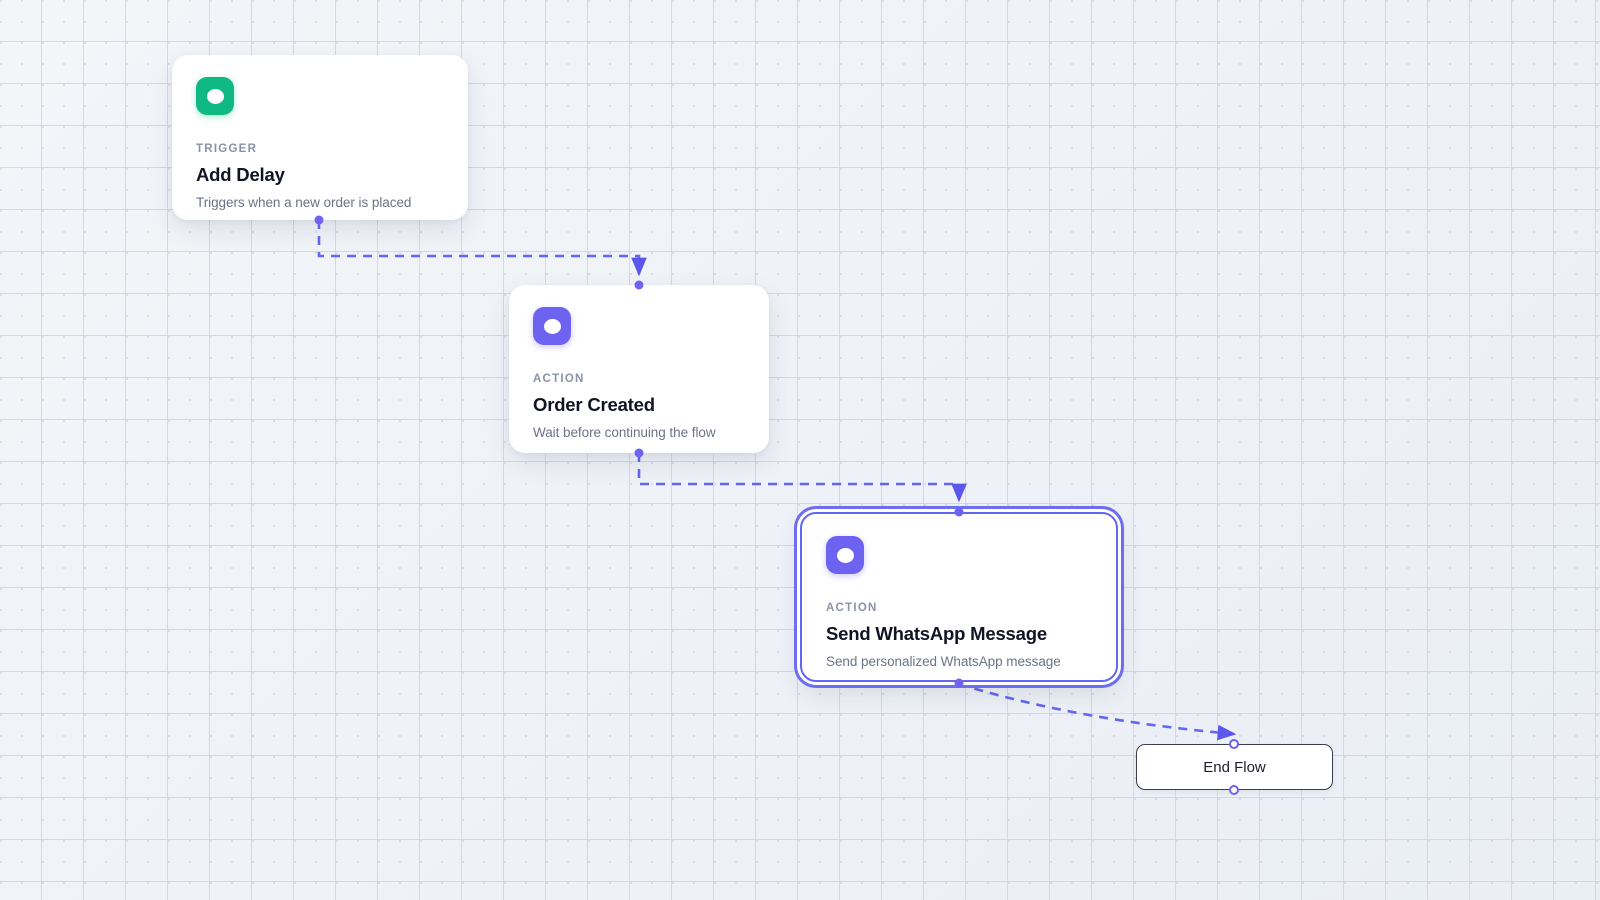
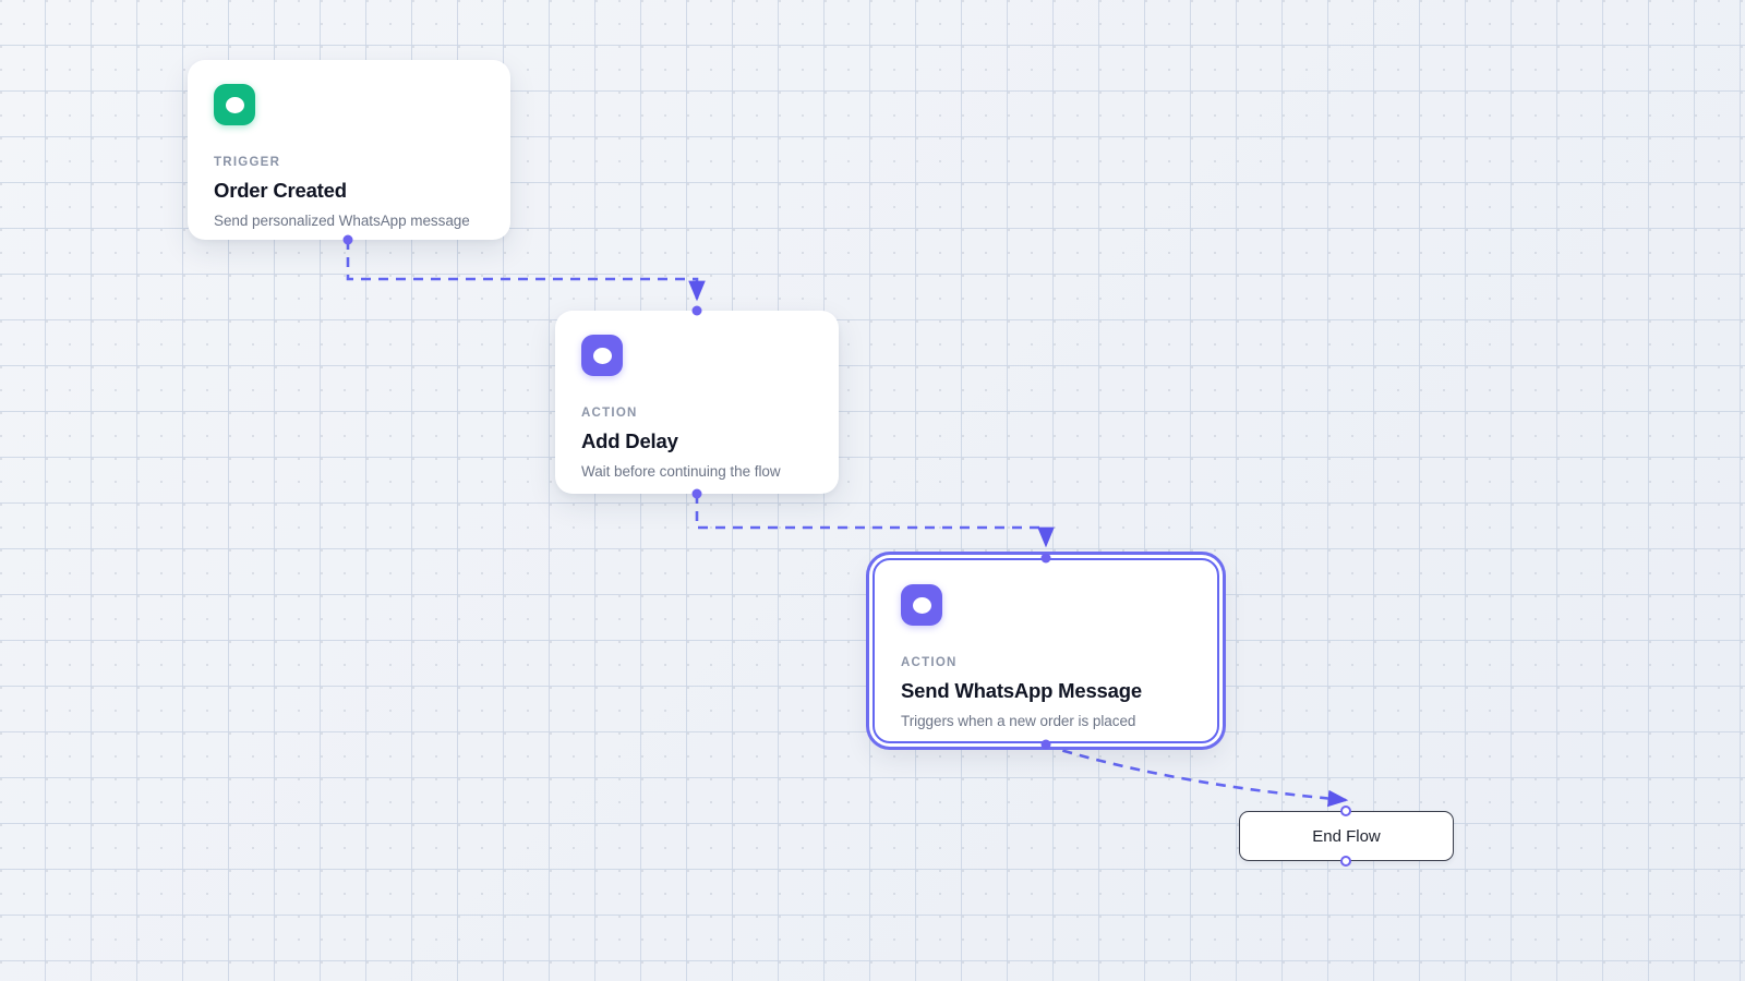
  TRIGGER
- Add Delay
+ Order Created
- Triggers when a new order is placed
+ Send personalized WhatsApp message
  ACTION
- Order Created
+ Add Delay
  Wait before continuing the flow
  ACTION
  Send WhatsApp Message
- Send personalized WhatsApp message
+ Triggers when a new order is placed
  End Flow
